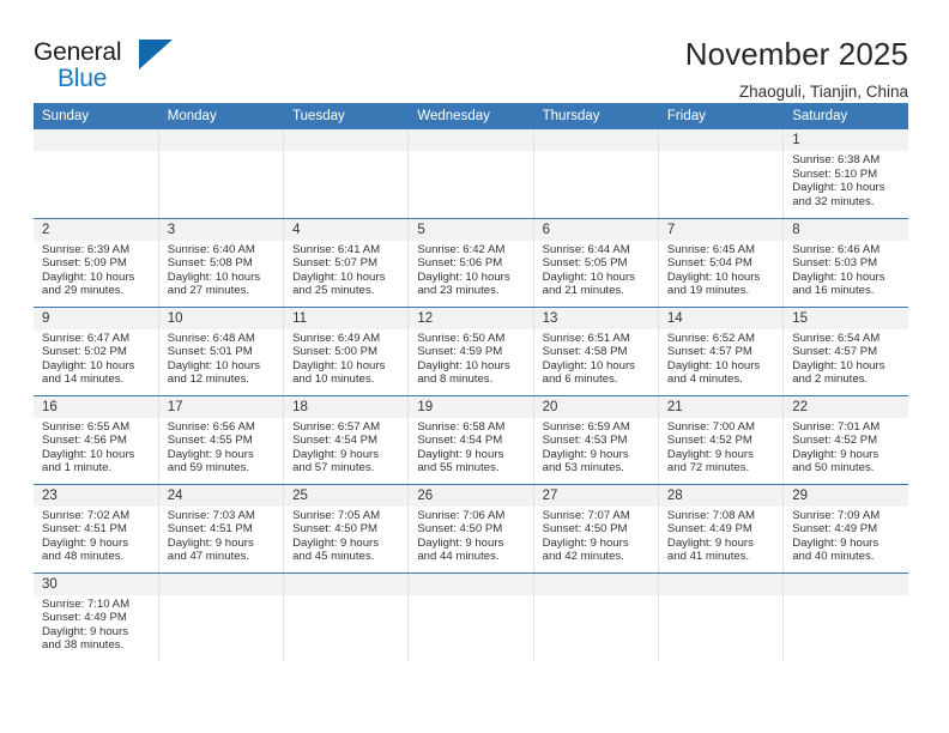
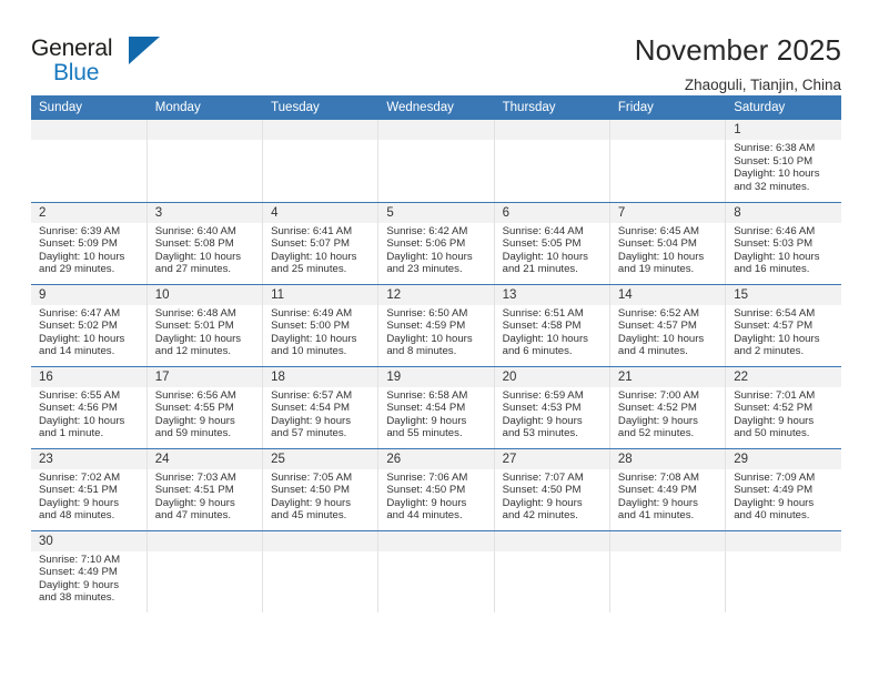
  General
  Blue
  November 2025
  Zhaoguli, Tianjin, China
  Sunday	Monday	Tuesday	Wednesday	Thursday	Friday	Saturday
  						1Sunrise: 6:38 AMSunset: 5:10 PMDaylight: 10 hoursand 32 minutes.
  2Sunrise: 6:39 AMSunset: 5:09 PMDaylight: 10 hoursand 29 minutes.	3Sunrise: 6:40 AMSunset: 5:08 PMDaylight: 10 hoursand 27 minutes.	4Sunrise: 6:41 AMSunset: 5:07 PMDaylight: 10 hoursand 25 minutes.	5Sunrise: 6:42 AMSunset: 5:06 PMDaylight: 10 hoursand 23 minutes.	6Sunrise: 6:44 AMSunset: 5:05 PMDaylight: 10 hoursand 21 minutes.	7Sunrise: 6:45 AMSunset: 5:04 PMDaylight: 10 hoursand 19 minutes.	8Sunrise: 6:46 AMSunset: 5:03 PMDaylight: 10 hoursand 16 minutes.
  9Sunrise: 6:47 AMSunset: 5:02 PMDaylight: 10 hoursand 14 minutes.	10Sunrise: 6:48 AMSunset: 5:01 PMDaylight: 10 hoursand 12 minutes.	11Sunrise: 6:49 AMSunset: 5:00 PMDaylight: 10 hoursand 10 minutes.	12Sunrise: 6:50 AMSunset: 4:59 PMDaylight: 10 hoursand 8 minutes.	13Sunrise: 6:51 AMSunset: 4:58 PMDaylight: 10 hoursand 6 minutes.	14Sunrise: 6:52 AMSunset: 4:57 PMDaylight: 10 hoursand 4 minutes.	15Sunrise: 6:54 AMSunset: 4:57 PMDaylight: 10 hoursand 2 minutes.
- 16Sunrise: 6:55 AMSunset: 4:56 PMDaylight: 10 hoursand 1 minute.	17Sunrise: 6:56 AMSunset: 4:55 PMDaylight: 9 hoursand 59 minutes.	18Sunrise: 6:57 AMSunset: 4:54 PMDaylight: 9 hoursand 57 minutes.	19Sunrise: 6:58 AMSunset: 4:54 PMDaylight: 9 hoursand 55 minutes.	20Sunrise: 6:59 AMSunset: 4:53 PMDaylight: 9 hoursand 53 minutes.	21Sunrise: 7:00 AMSunset: 4:52 PMDaylight: 9 hoursand 72 minutes.	22Sunrise: 7:01 AMSunset: 4:52 PMDaylight: 9 hoursand 50 minutes.
+ 16Sunrise: 6:55 AMSunset: 4:56 PMDaylight: 10 hoursand 1 minute.	17Sunrise: 6:56 AMSunset: 4:55 PMDaylight: 9 hoursand 59 minutes.	18Sunrise: 6:57 AMSunset: 4:54 PMDaylight: 9 hoursand 57 minutes.	19Sunrise: 6:58 AMSunset: 4:54 PMDaylight: 9 hoursand 55 minutes.	20Sunrise: 6:59 AMSunset: 4:53 PMDaylight: 9 hoursand 53 minutes.	21Sunrise: 7:00 AMSunset: 4:52 PMDaylight: 9 hoursand 52 minutes.	22Sunrise: 7:01 AMSunset: 4:52 PMDaylight: 9 hoursand 50 minutes.
  23Sunrise: 7:02 AMSunset: 4:51 PMDaylight: 9 hoursand 48 minutes.	24Sunrise: 7:03 AMSunset: 4:51 PMDaylight: 9 hoursand 47 minutes.	25Sunrise: 7:05 AMSunset: 4:50 PMDaylight: 9 hoursand 45 minutes.	26Sunrise: 7:06 AMSunset: 4:50 PMDaylight: 9 hoursand 44 minutes.	27Sunrise: 7:07 AMSunset: 4:50 PMDaylight: 9 hoursand 42 minutes.	28Sunrise: 7:08 AMSunset: 4:49 PMDaylight: 9 hoursand 41 minutes.	29Sunrise: 7:09 AMSunset: 4:49 PMDaylight: 9 hoursand 40 minutes.
  30Sunrise: 7:10 AMSunset: 4:49 PMDaylight: 9 hoursand 38 minutes.
